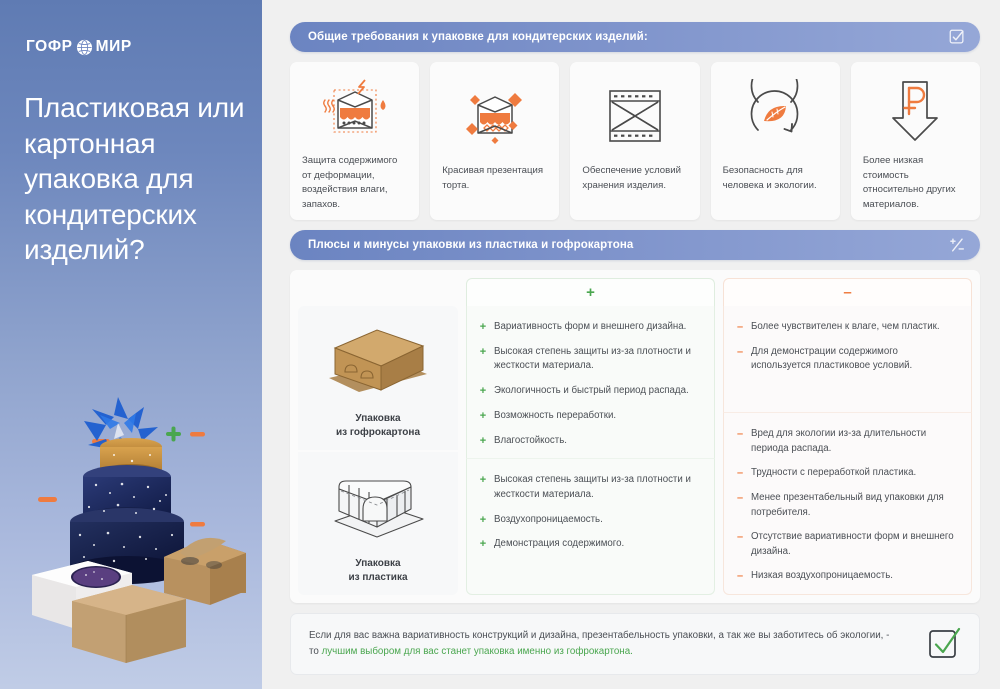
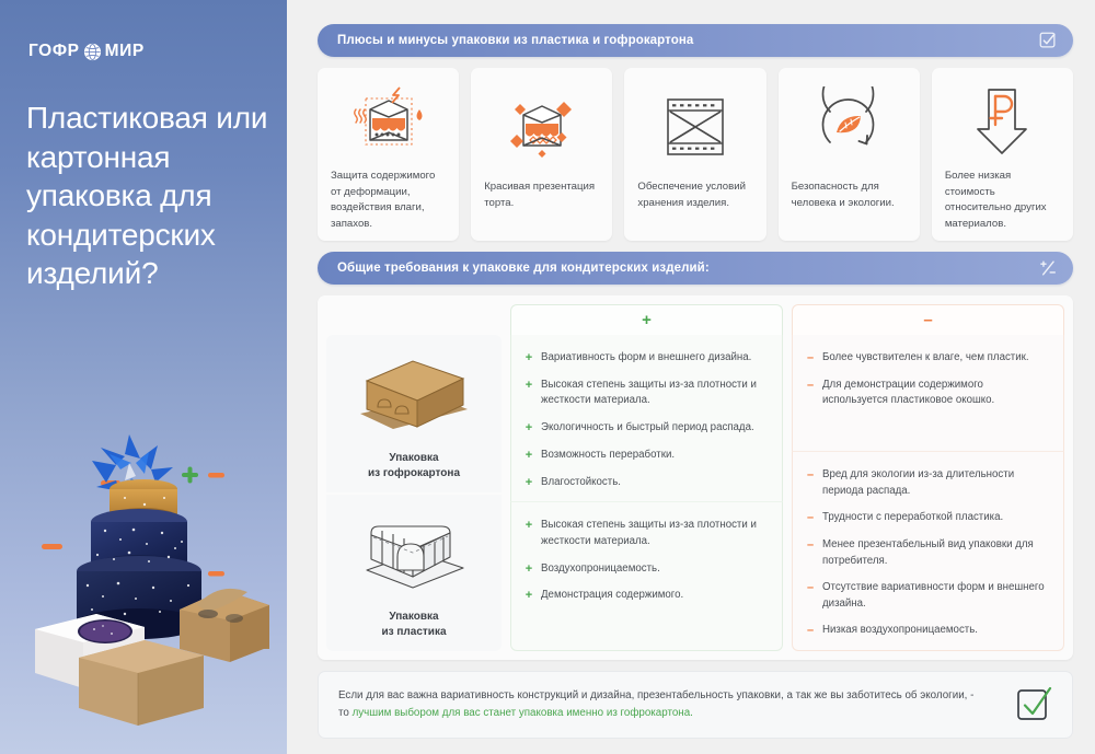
  ГОФР
  МИР
  Пластиковая или картонная упаковка для кондитерских изделий?
- Общие требования к упаковке для кондитерских изделий:
+ Плюсы и минусы упаковки из пластика и гофрокартона
  Защита содержимого от деформации, воздействия влаги, запахов.
  Красивая презентация торта.
  Обеспечение условий хранения изделия.
  Безопасность для человека и экологии.
  Более низкая стоимость относительно других материалов.
- Плюсы и минусы упаковки из пластика и гофрокартона
+ Общие требования к упаковке для кондитерских изделий:
  Упаковка
  из гофрокартона
  Упаковка
  из пластика
  +
  +
  Вариативность форм и внешнего дизайна.
  +
  Высокая степень защиты из-за плотности и жесткости материала.
  +
  Экологичность и быстрый период распада.
  +
  Возможность переработки.
  +
  Влагостойкость.
  +
  Высокая степень защиты из-за плотности и жесткости материала.
  +
  Воздухопроницаемость.
  +
  Демонстрация содержимого.
  –
  –
  Более чувствителен к влаге, чем пластик.
  –
- Для демонстрации содержимого используется пластиковое условий.
+ Для демонстрации содержимого используется пластиковое окошко.
  –
  Вред для экологии из-за длительности периода распада.
  –
  Трудности с переработкой пластика.
  –
  Менее презентабельный вид упаковки для потребителя.
  –
  Отсутствие вариативности форм и внешнего дизайна.
  –
  Низкая воздухопроницаемость.
  Если для вас важна вариативность конструкций и дизайна, презентабельность упаковки, а так же вы заботитесь об экологии, - то лучшим выбором для вас станет упаковка именно из гофрокартона.
